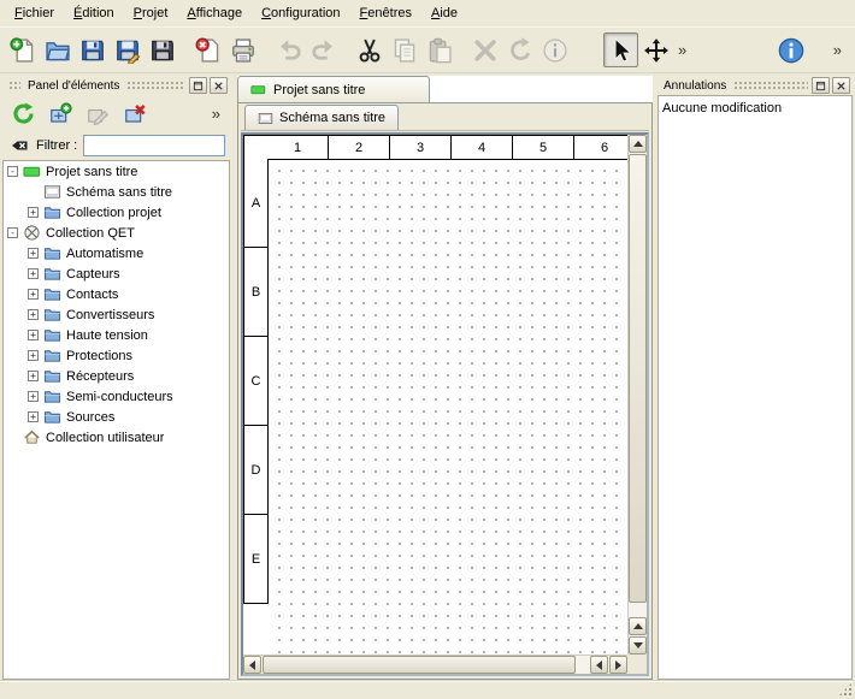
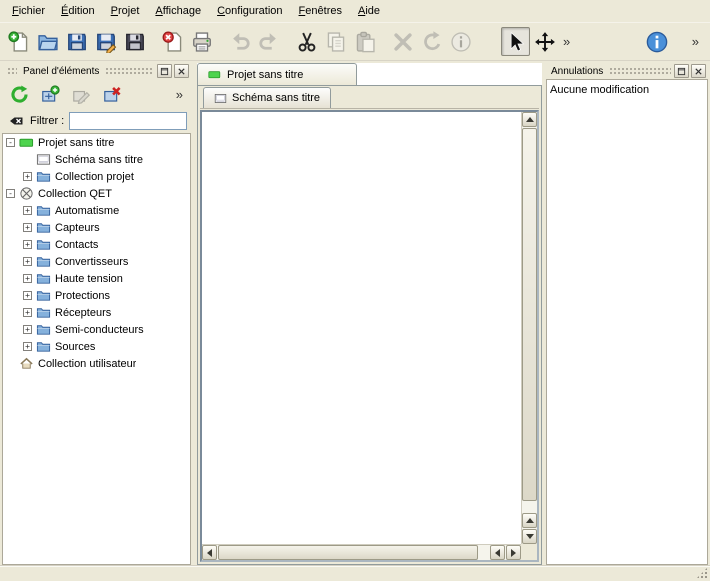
  Fichier
  Édition
  Projet
  Affichage
  Configuration
  Fenêtres
  Aide
  »
  »
  Panel d'éléments
  »
  Filtrer :
  -
  Projet sans titre
  Schéma sans titre
  +
  Collection projet
  -
  Collection QET
  +
  Automatisme
  +
  Capteurs
  +
  Contacts
  +
  Convertisseurs
  +
  Haute tension
  +
  Protections
  +
  Récepteurs
  +
  Semi-conducteurs
  +
  Sources
  Collection utilisateur
  Projet sans titre
  Schéma sans titre
- 1
- 2
- 3
- 4
- 5
- 6
- A
- B
- C
- D
- E
  Annulations
  Aucune modification
